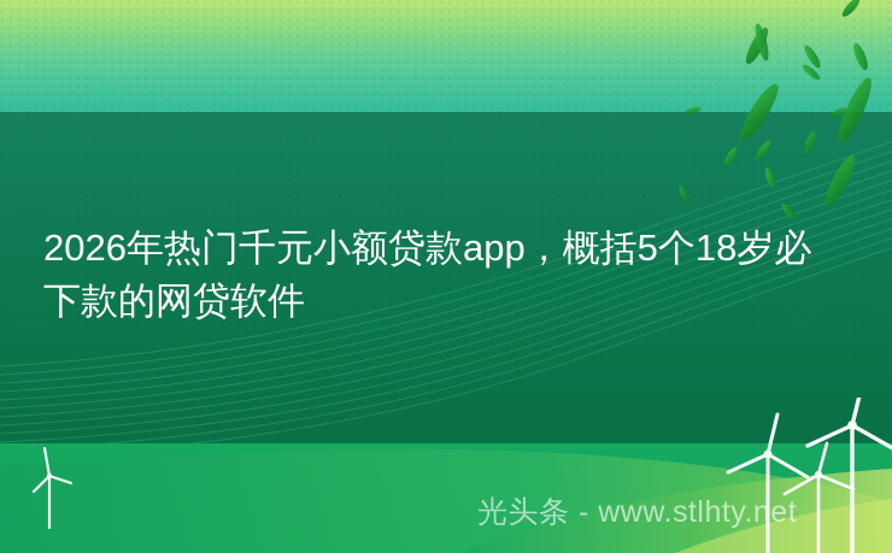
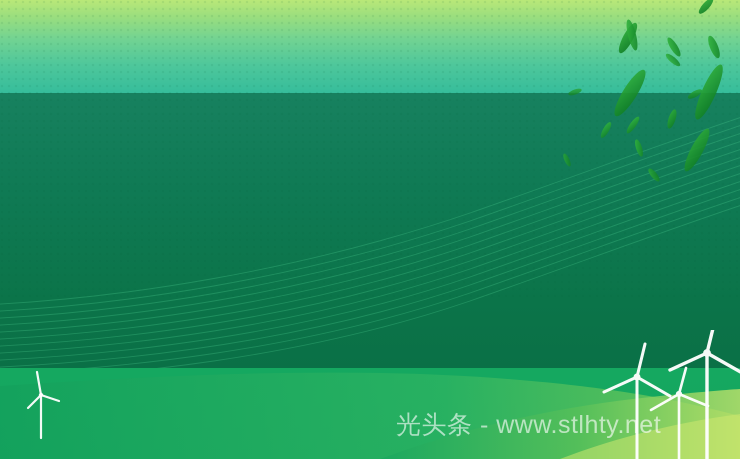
- 2026年热门千元小额贷款app，概括5个18岁必下款的网贷软件
  光头条 - www.stlhty.net
